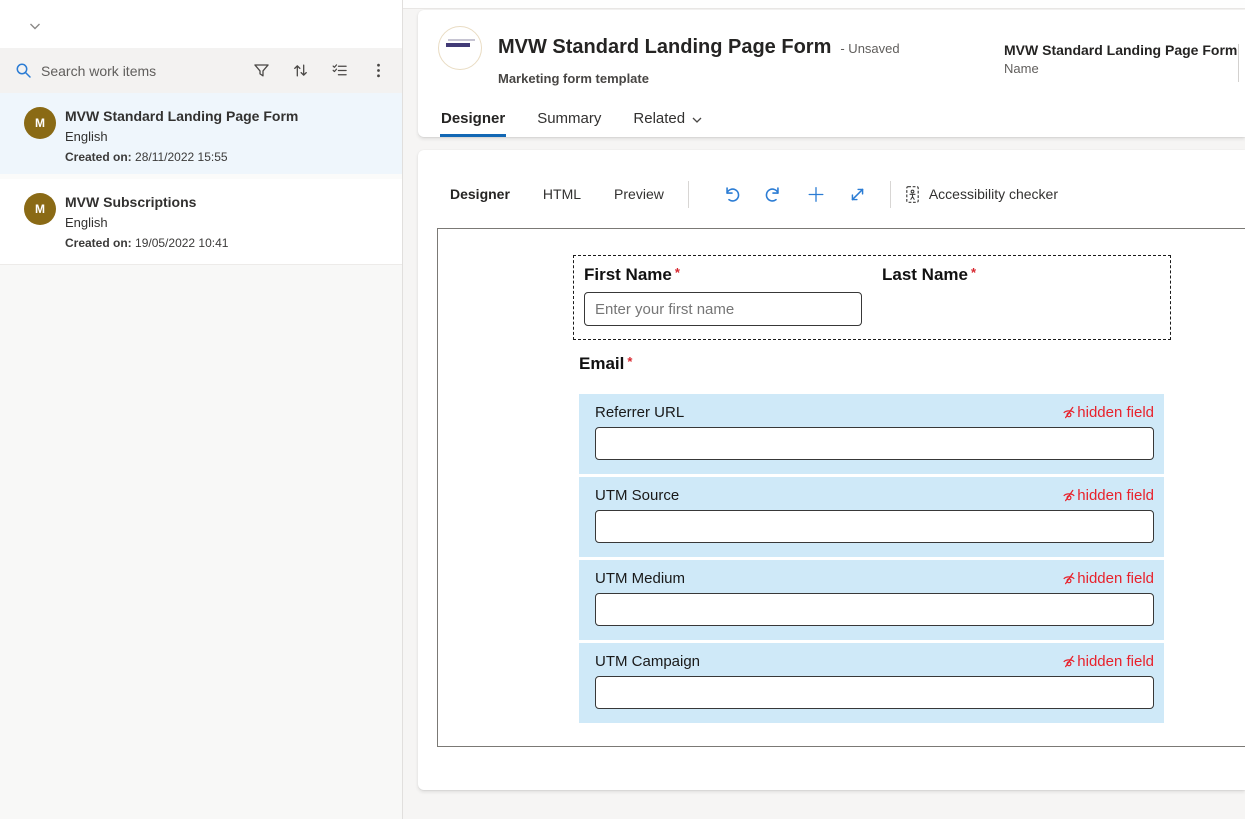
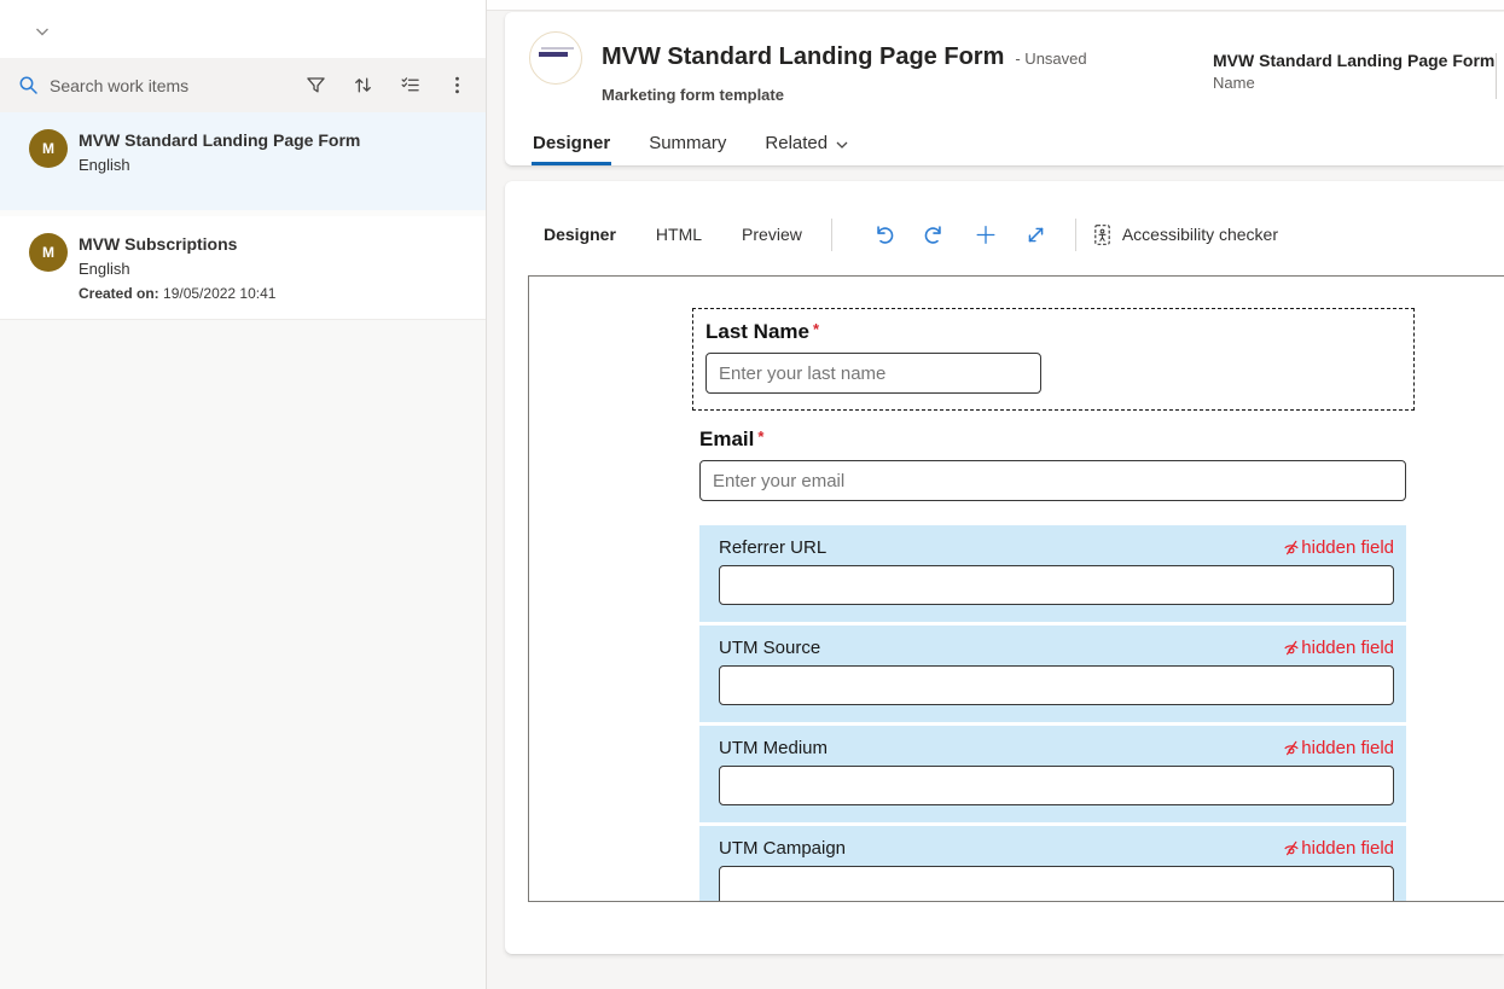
  Search work items
  M
  MVW Standard Landing Page Form
  English
- Created on: 28/11/2022 15:55
  M
  MVW Subscriptions
  English
  Created on: 19/05/2022 10:41
  MVW Standard Landing Page Form
  - Unsaved
  Marketing form template
  Designer
  Summary
  Related
  MVW Standard Landing Page Form
  Name
  Designer
  HTML
  Preview
  Accessibility checker
- First Name *
- Enter your first name
  Last Name *
+ Enter your last name
  Email *
+ Enter your email
  Referrer URL
  hidden field
  UTM Source
  hidden field
  UTM Medium
  hidden field
  UTM Campaign
  hidden field
